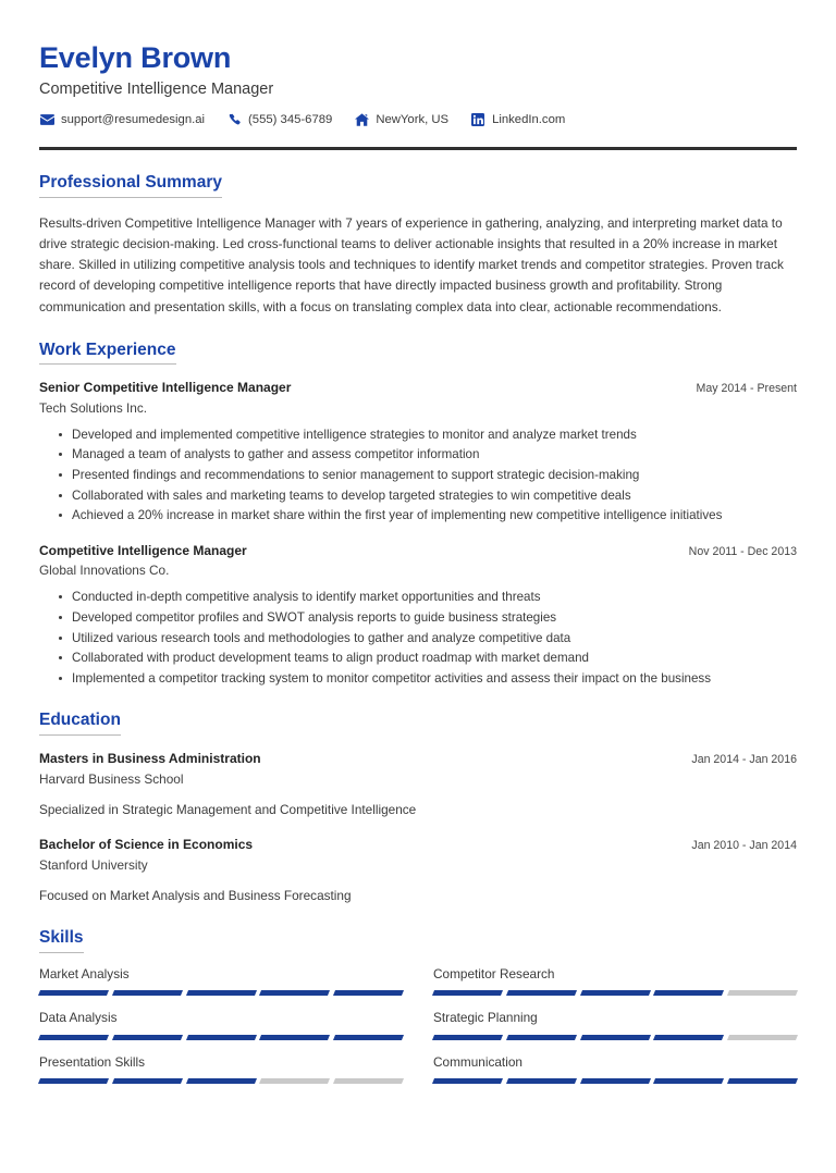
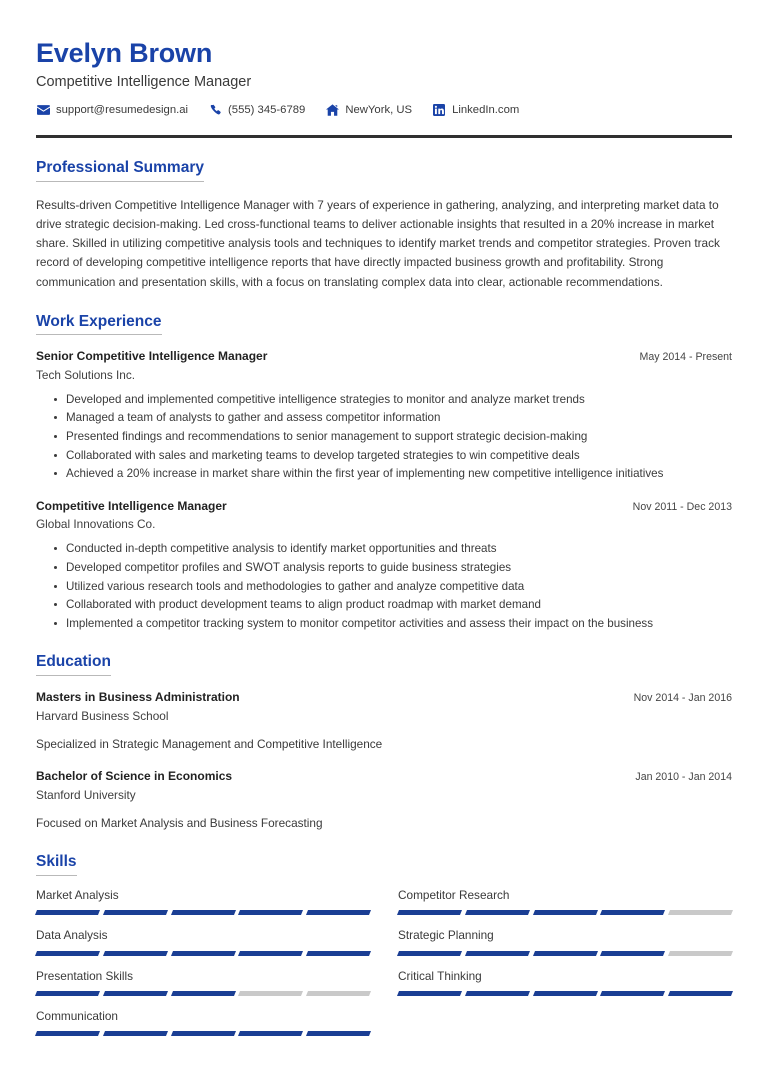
  Evelyn Brown
  Competitive Intelligence Manager
  support@resumedesign.ai
  (555) 345-6789
  NewYork, US
  LinkedIn.com
  Professional Summary
  Results-driven Competitive Intelligence Manager with 7 years of experience in gathering, analyzing, and interpreting market data to drive strategic decision-making. Led cross-functional teams to deliver actionable insights that resulted in a 20% increase in market share. Skilled in utilizing competitive analysis tools and techniques to identify market trends and competitor strategies. Proven track record of developing competitive intelligence reports that have directly impacted business growth and profitability. Strong communication and presentation skills, with a focus on translating complex data into clear, actionable recommendations.
  Work Experience
  Senior Competitive Intelligence Manager
  Tech Solutions Inc.
  May 2014 - Present
  Developed and implemented competitive intelligence strategies to monitor and analyze market trends
  Managed a team of analysts to gather and assess competitor information
  Presented findings and recommendations to senior management to support strategic decision-making
  Collaborated with sales and marketing teams to develop targeted strategies to win competitive deals
  Achieved a 20% increase in market share within the first year of implementing new competitive intelligence initiatives
  Competitive Intelligence Manager
  Global Innovations Co.
  Nov 2011 - Dec 2013
  Conducted in-depth competitive analysis to identify market opportunities and threats
  Developed competitor profiles and SWOT analysis reports to guide business strategies
  Utilized various research tools and methodologies to gather and analyze competitive data
  Collaborated with product development teams to align product roadmap with market demand
  Implemented a competitor tracking system to monitor competitor activities and assess their impact on the business
  Education
  Masters in Business Administration
  Harvard Business School
- Jan 2014 - Jan 2016
+ Nov 2014 - Jan 2016
  Specialized in Strategic Management and Competitive Intelligence
  Bachelor of Science in Economics
  Stanford University
  Jan 2010 - Jan 2014
  Focused on Market Analysis and Business Forecasting
  Skills
  Market Analysis
  Competitor Research
  Data Analysis
  Strategic Planning
  Presentation Skills
+ Critical Thinking
  Communication
